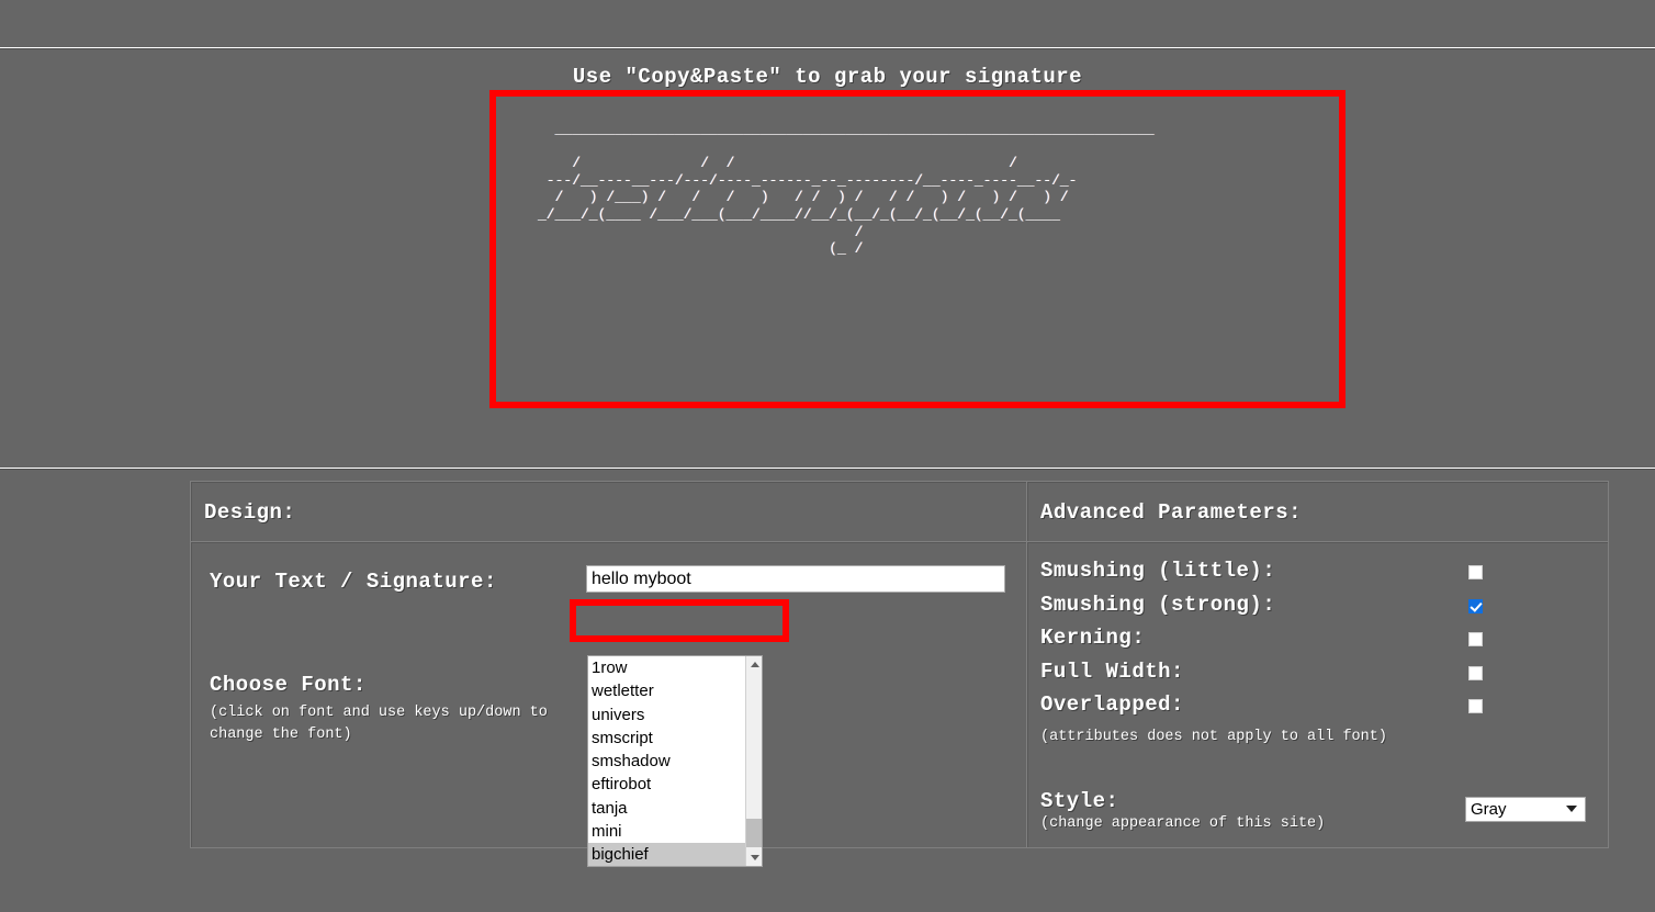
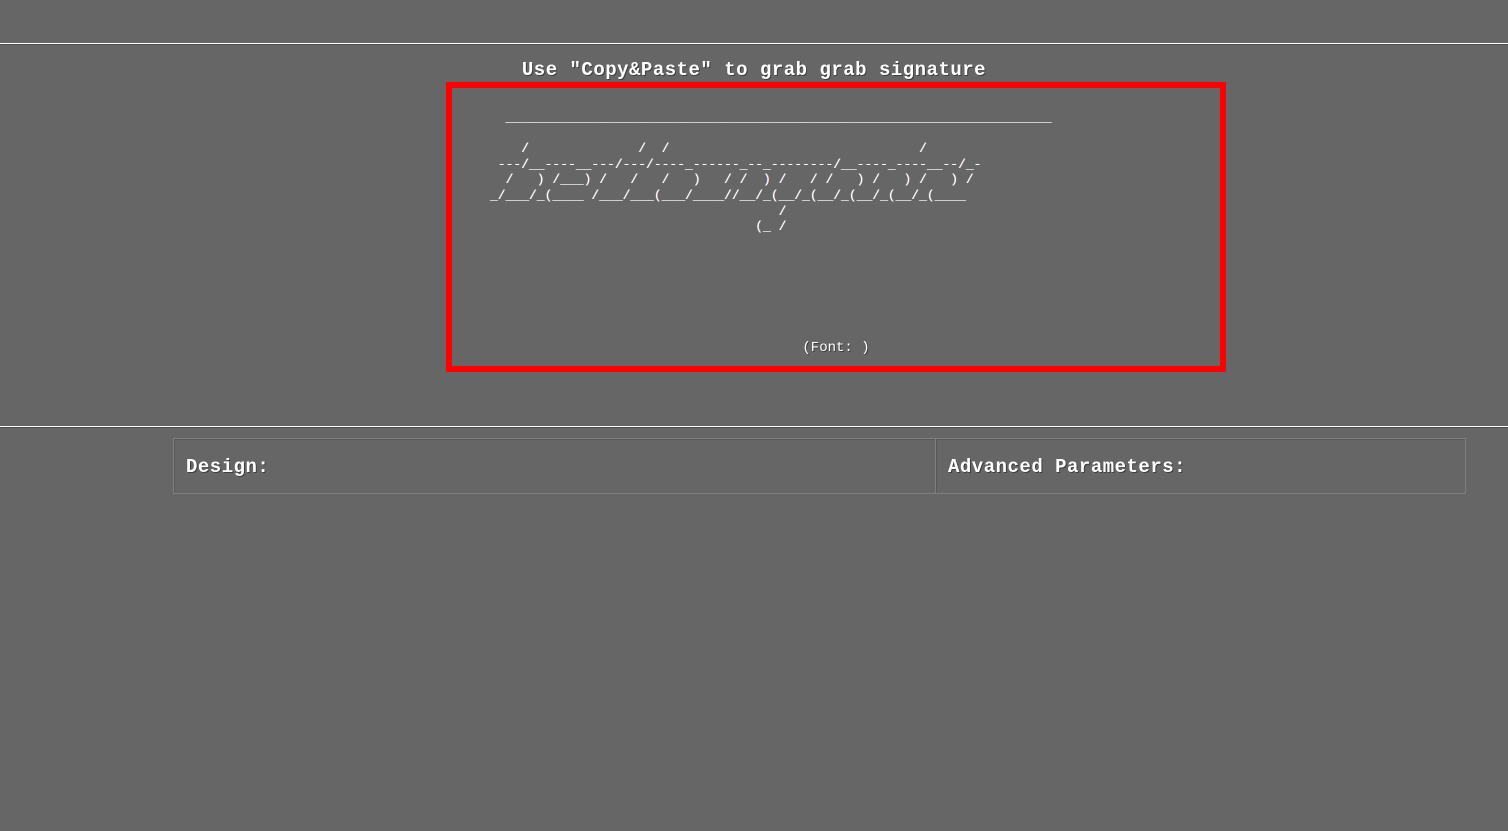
- Use "Copy&Paste" to grab your signature
+ Use "Copy&Paste" to grab grab signature
  ______________________________________________________________________
  / / / /
  ---/__----__---/---/----_------_--_--------/__----_----__--/_-
  / ) /___) / / / ) / / ) / / / ) / ) / ) /
  _/___/_(____ /___/___(___/____//__/_(__/_(__/_(__/_(__/_(____
  /
  (_ /
+ (Font: )
  Design:	Advanced Parameters:
- Your Text / Signature: hello myboot Choose Font: (click on font and use keys up/down to change the font) 1row wetletter univers smscript smshadow eftirobot tanja mini bigchief	Smushing (little): Smushing (strong): Kerning: Full Width: Overlapped: (attributes does not apply to all font) Style: (change appearance of this site) Gray
